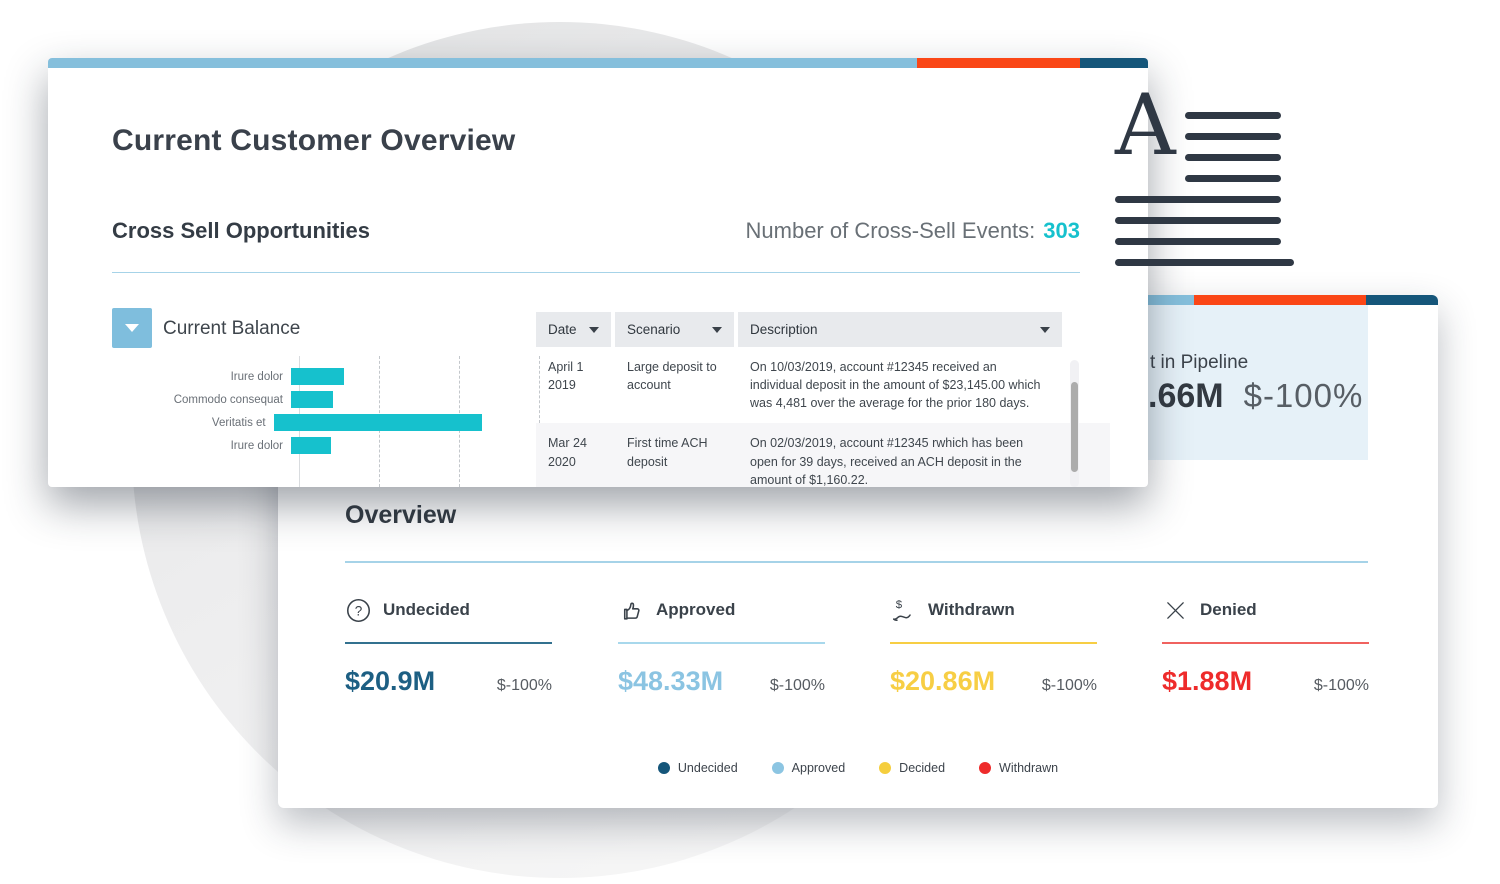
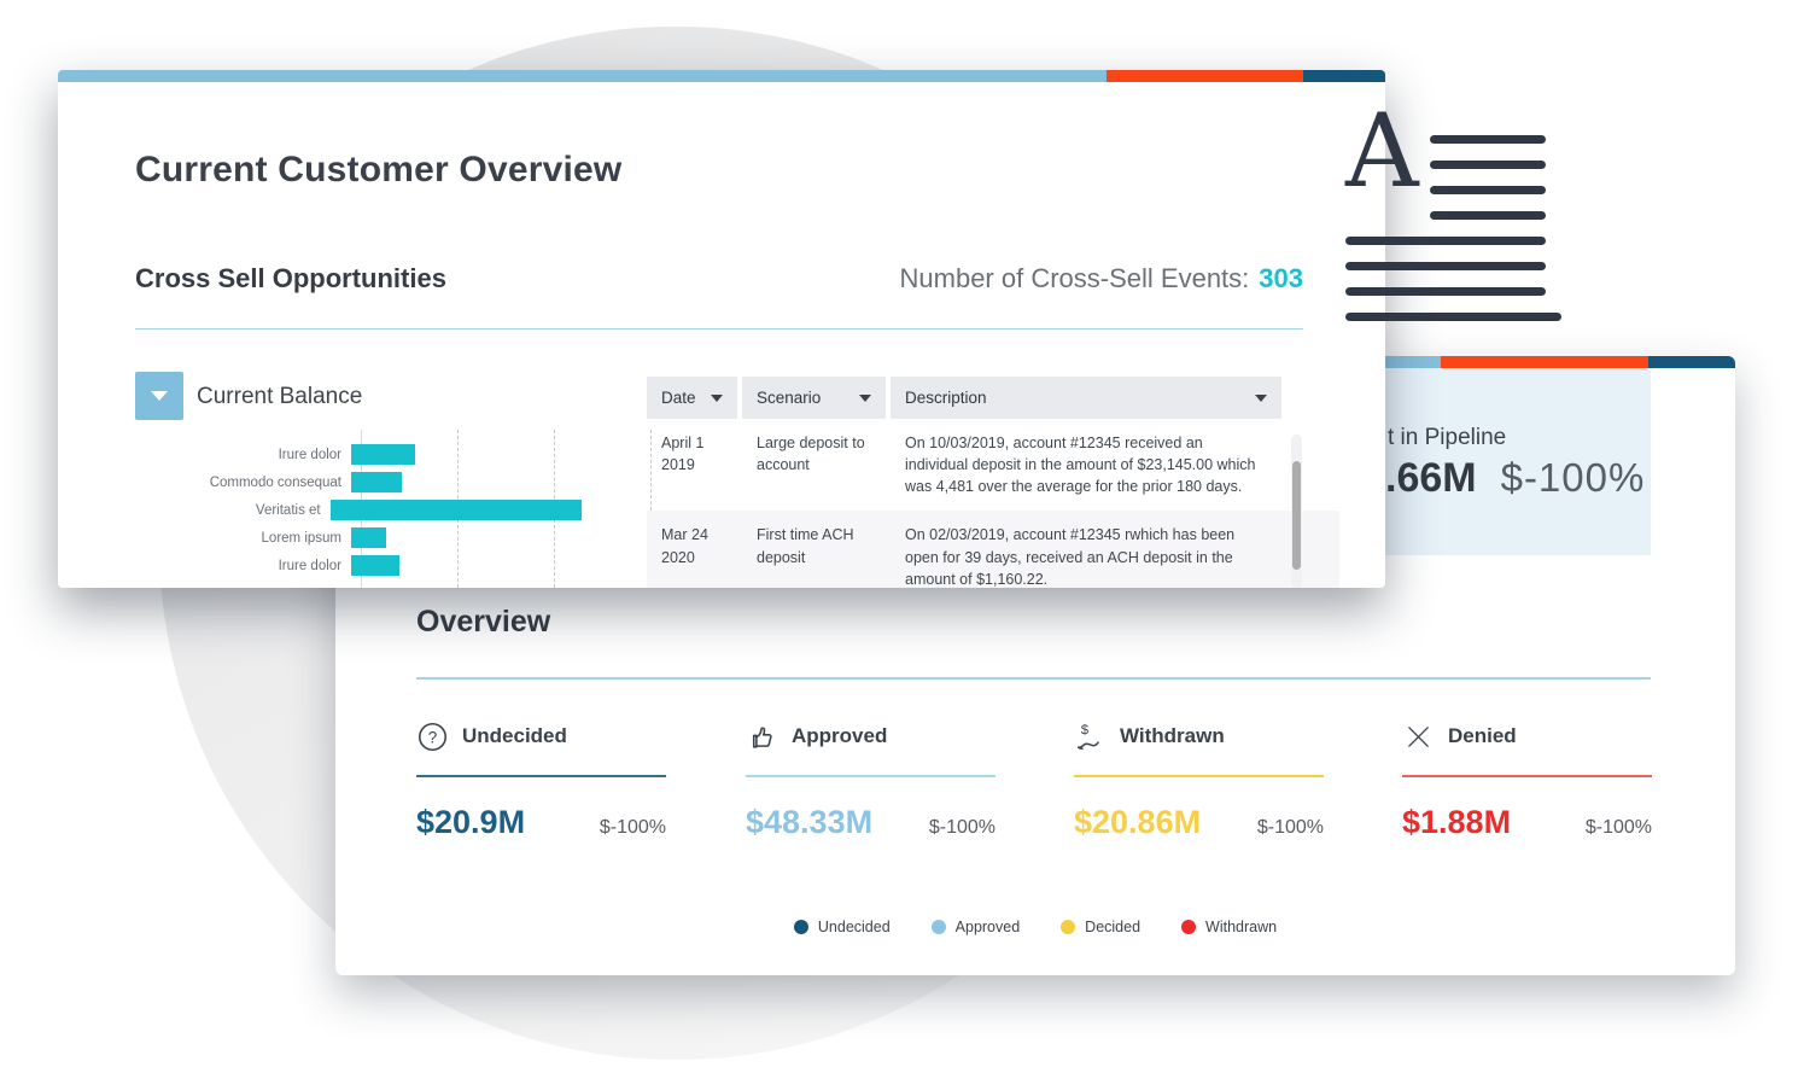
  t in Pipeline
  .66M
  $-100%
  Overview
  ?
  Undecided
  $20.9M
  $-100%
  Approved
  $48.33M
  $-100%
  $
  Withdrawn
  $20.86M
  $-100%
  Denied
  $1.88M
  $-100%
  Undecided
  Approved
  Decided
  Withdrawn
  Current Customer Overview
  Cross Sell Opportunities
  Number of Cross-Sell Events: 303
  Current Balance
  Irure dolor
  Commodo consequat
  Veritatis et
+ Lorem ipsum
  Irure dolor
  Date
  Scenario
  Description
  April 1 2019
  Large deposit to account
  On 10/03/2019, account #12345 received an individual deposit in the amount of $23,145.00 which was 4,481 over the average for the prior 180 days.
  Mar 24 2020
  First time ACH deposit
  On 02/03/2019, account #12345 rwhich has been open for 39 days, received an ACH deposit in the amount of $1,160.22.
  A
